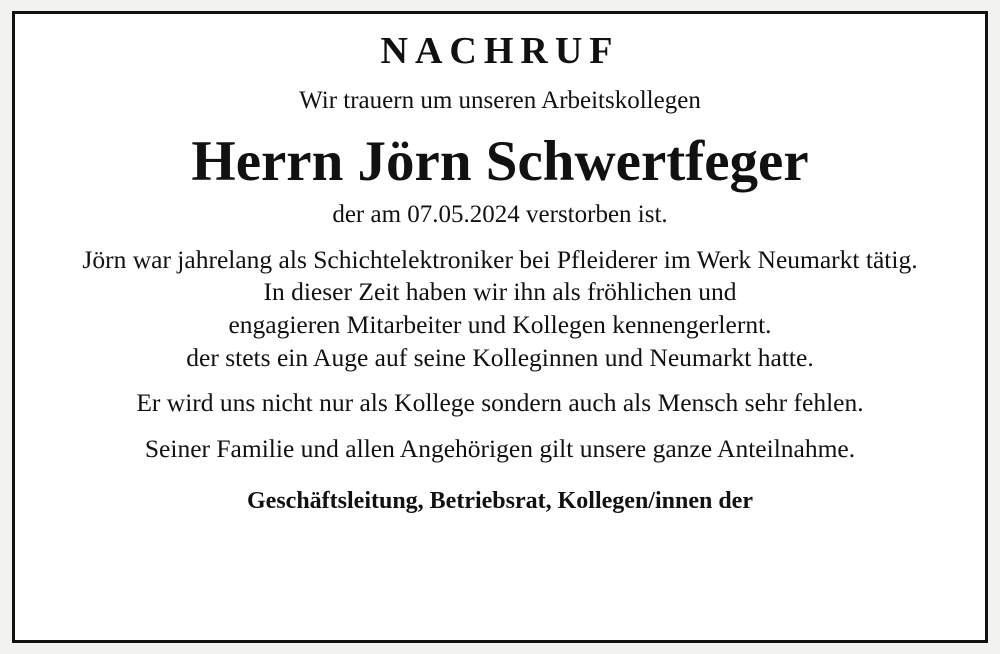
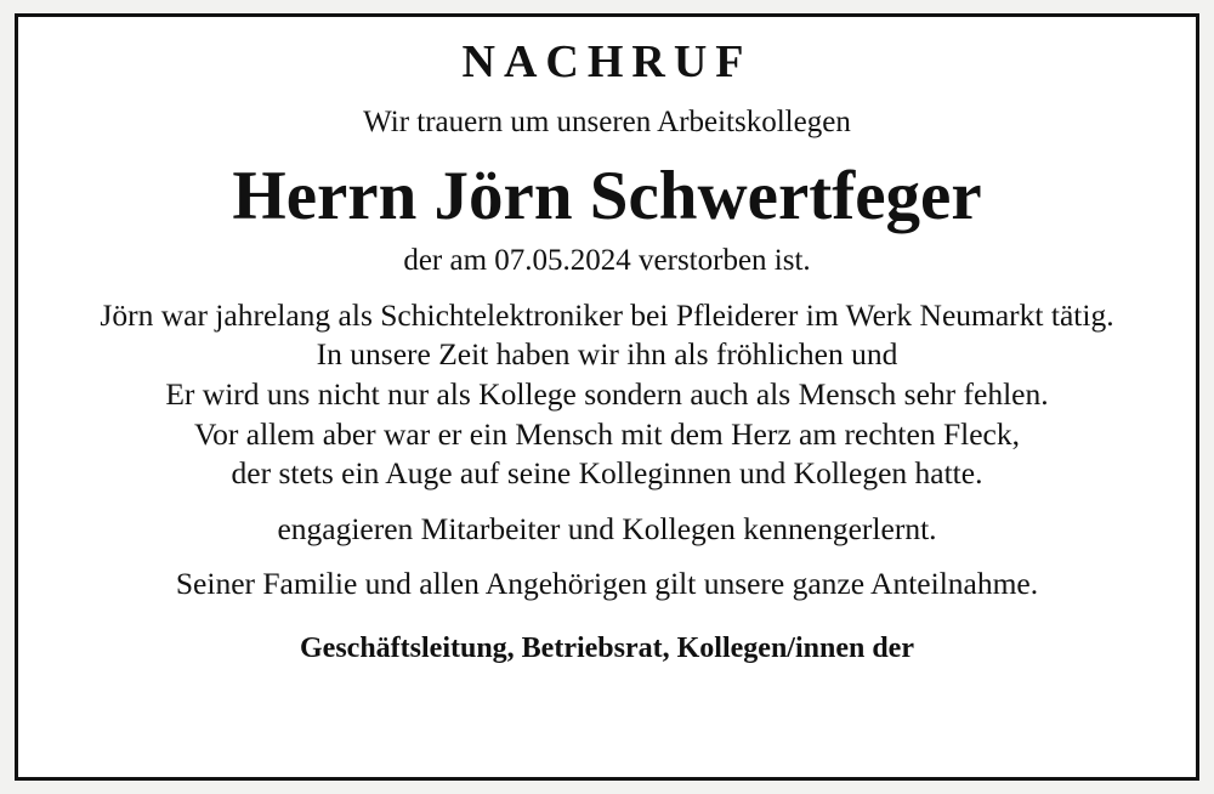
  NACHRUF
  Wir trauern um unseren Arbeitskollegen
  Herrn Jörn Schwertfeger
  der am 07.05.2024 verstorben ist.
  Jörn war jahrelang als Schichtelektroniker bei Pfleiderer im Werk Neumarkt tätig.
- In dieser Zeit haben wir ihn als fröhlichen und
+ In unsere Zeit haben wir ihn als fröhlichen und
- engagieren Mitarbeiter und Kollegen kennengerlernt.
+ Er wird uns nicht nur als Kollege sondern auch als Mensch sehr fehlen.
+ Vor allem aber war er ein Mensch mit dem Herz am rechten Fleck,
- der stets ein Auge auf seine Kolleginnen und Neumarkt hatte.
+ der stets ein Auge auf seine Kolleginnen und Kollegen hatte.
- Er wird uns nicht nur als Kollege sondern auch als Mensch sehr fehlen.
+ engagieren Mitarbeiter und Kollegen kennengerlernt.
  Seiner Familie und allen Angehörigen gilt unsere ganze Anteilnahme.
  Geschäftsleitung, Betriebsrat, Kollegen/innen der
